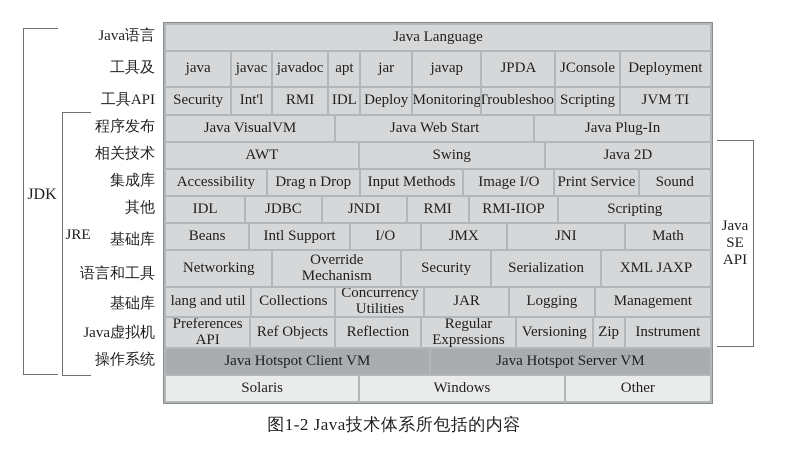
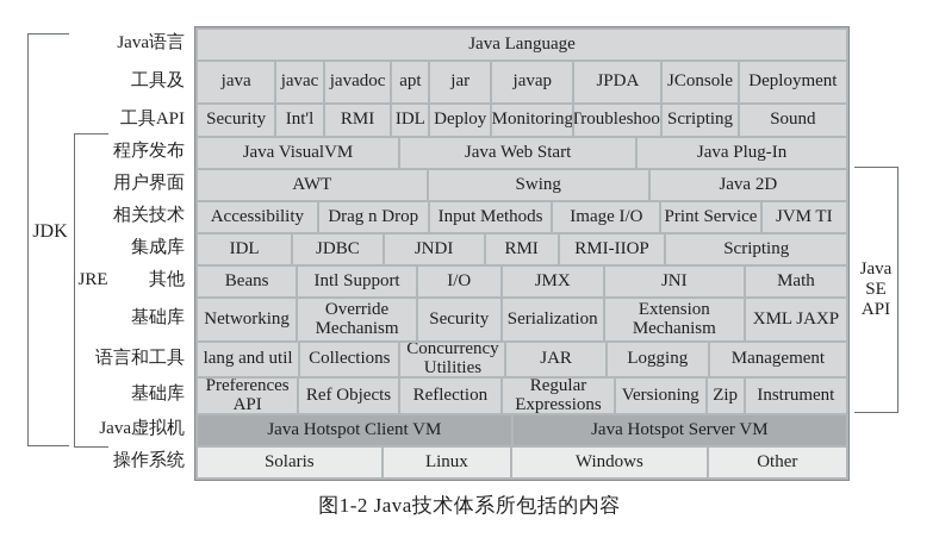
  JDK
  JRE
  Java语言
  工具及
  工具API
  程序发布
+ 用户界面
  相关技术
  集成库
  其他
  基础库
  语言和工具
  基础库
  Java虚拟机
  操作系统
  Java Language
  java
  javac
  javadoc
  apt
  jar
  javap
  JPDA
  JConsole
  Deployment
  Security
  Int'l
  RMI
  IDL
  Deploy
  Monitoring
  Troubleshoo
  Scripting
- JVM TI
+ Sound
  Java VisualVM
  Java Web Start
  Java Plug-In
  AWT
  Swing
  Java 2D
  Accessibility
  Drag n Drop
  Input Methods
  Image I/O
  Print Service
- Sound
+ JVM TI
  IDL
  JDBC
  JNDI
  RMI
  RMI-IIOP
  Scripting
  Beans
  Intl Support
  I/O
  JMX
  JNI
  Math
  Networking
  Override Mechanism
  Security
  Serialization
+ Extension Mechanism
  XML JAXP
  lang and util
  Collections
  Concurrency Utilities
  JAR
  Logging
  Management
  Preferences API
  Ref Objects
  Reflection
  Regular Expressions
  Versioning
  Zip
  Instrument
  Java Hotspot Client VM
  Java Hotspot Server VM
  Solaris
+ Linux
  Windows
  Other
  Java SE API
  图1-2 Java技术体系所包括的内容
